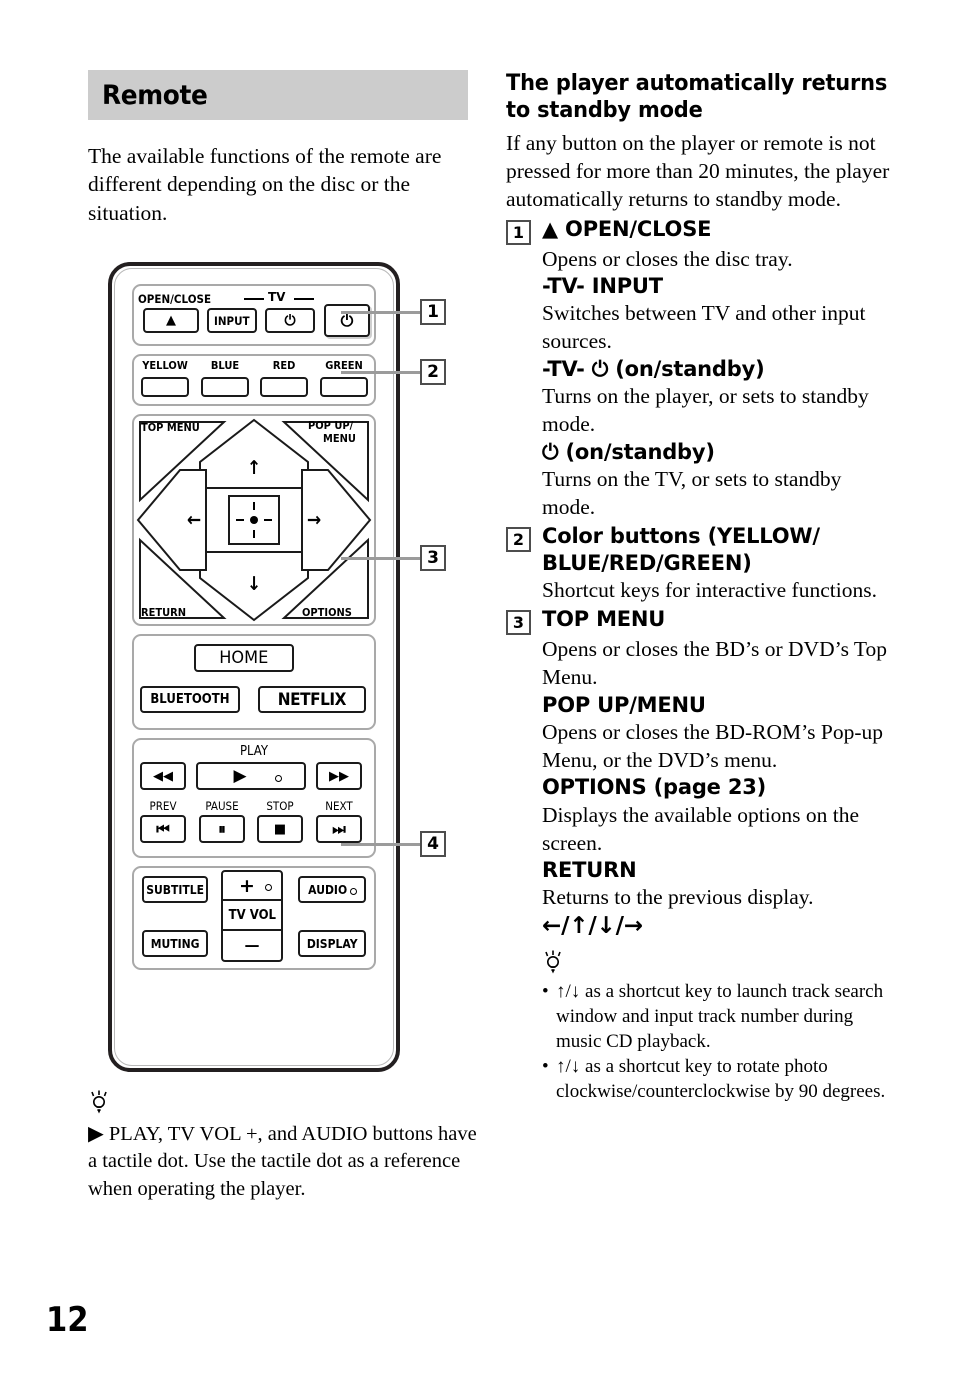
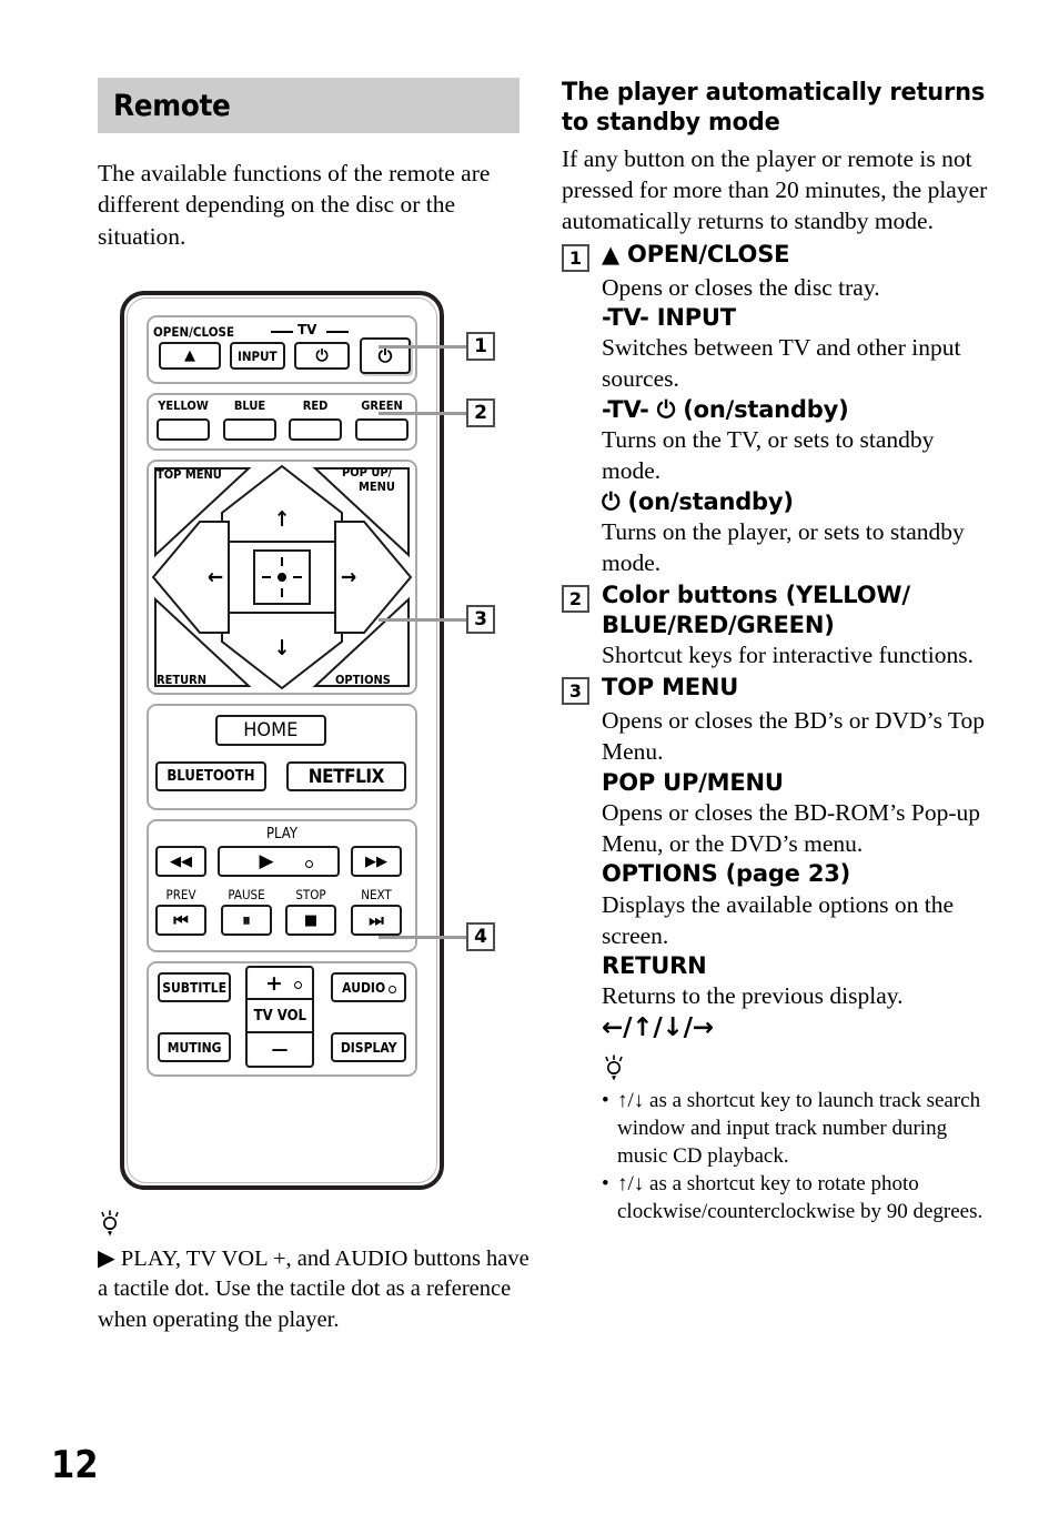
  Remote
  The available functions of the remote are different depending on the disc or the situation.
  OPEN/CLOSE
  TV
  ▲
  INPUT
  ⏻
  ⏻
  YELLOW
  BLUE
  RED
  GREEN
  TOP MENU
  POP UP/
  MENU
  RETURN
  OPTIONS
  ↑
  ↓
  ←
  →
  HOME
  BLUETOOTH
  NETFLIX
  PLAY
  ◀◀
  ▶
  ▶▶
  PREV
  PAUSE
  STOP
  NEXT
  ⏮
  ⏸
  ■
  ⏭
  SUBTITLE
  MUTING
  +
  TV VOL
  —
  AUDIO
  DISPLAY
  1
  2
  3
  4
  ▶ PLAY, TV VOL +, and AUDIO buttons have a tactile dot. Use the tactile dot as a reference when operating the player.
  12
  The player automatically returns to standby mode
  If any button on the player or remote is not pressed for more than 20 minutes, the player automatically returns to standby mode.
  1
  ▲ OPEN/CLOSE
  Opens or closes the disc tray.
  -TV- INPUT
  Switches between TV and other input sources.
  -TV- ⏻ (on/standby)
- Turns on the player, or sets to standby mode.
+ Turns on the TV, or sets to standby mode.
  ⏻ (on/standby)
- Turns on the TV, or sets to standby mode.
+ Turns on the player, or sets to standby mode.
  2
  Color buttons (YELLOW/ BLUE/RED/GREEN)
  Shortcut keys for interactive functions.
  3
  TOP MENU
  Opens or closes the BD’s or DVD’s Top Menu.
  POP UP/MENU
  Opens or closes the BD-ROM’s Pop-up Menu, or the DVD’s menu.
  OPTIONS (page 23)
  Displays the available options on the screen.
  RETURN
  Returns to the previous display.
  ←/↑/↓/→
  •
  ↑/↓ as a shortcut key to launch track search window and input track number during music CD playback.
  •
  ↑/↓ as a shortcut key to rotate photo clockwise/counterclockwise by 90 degrees.
